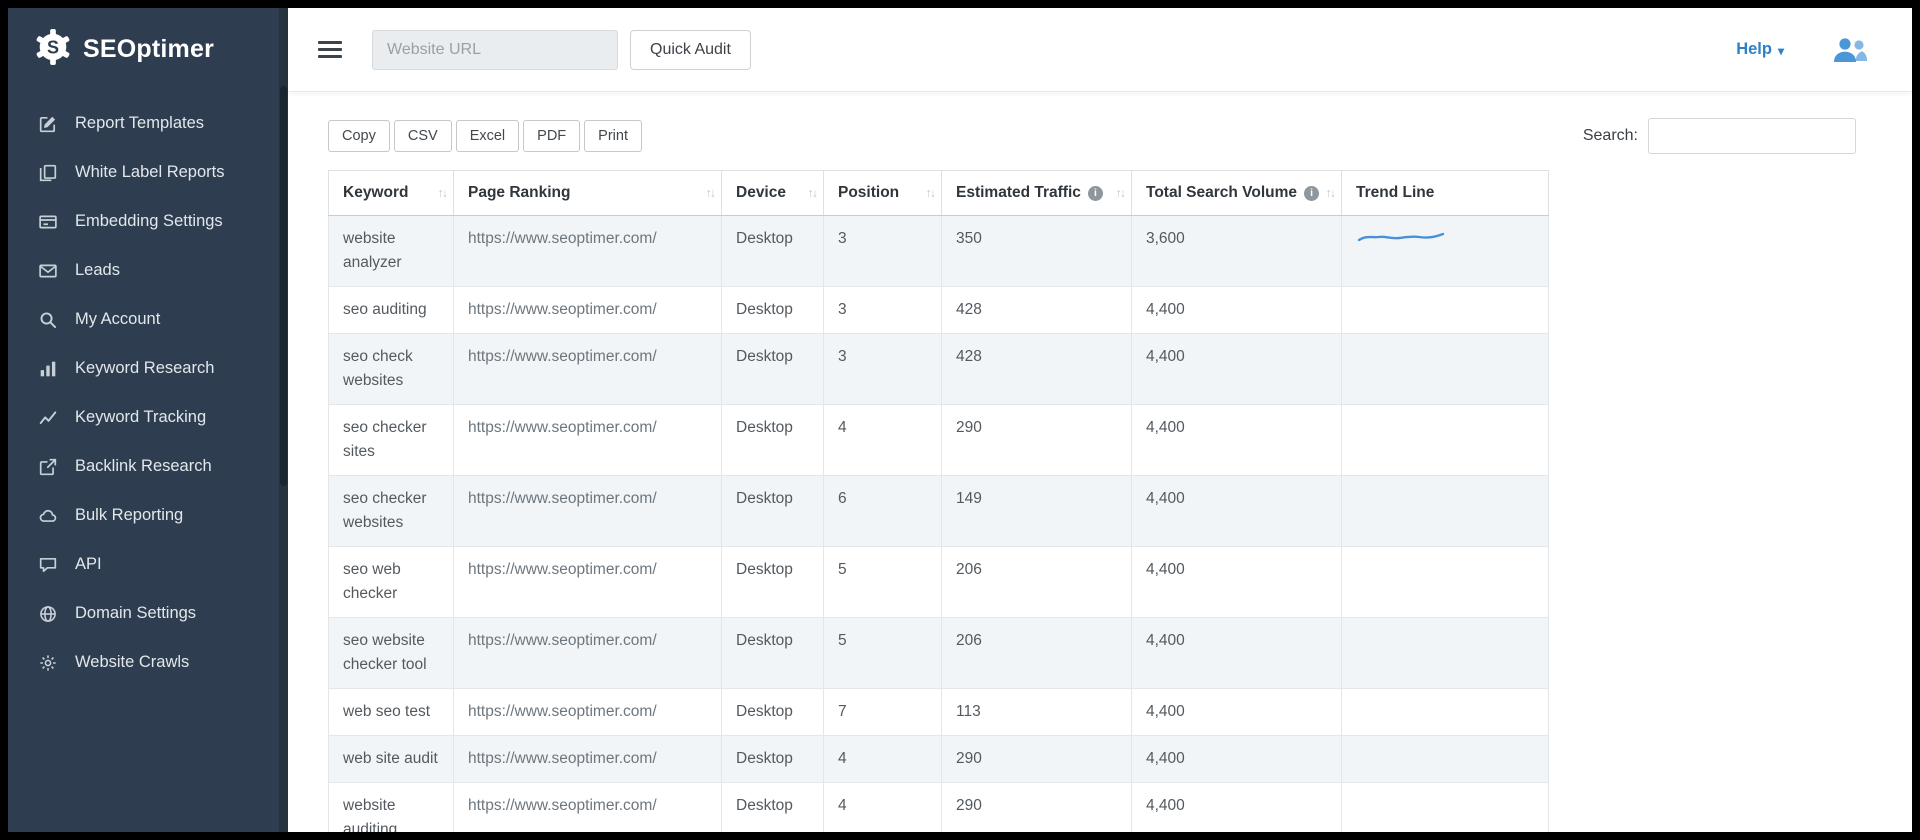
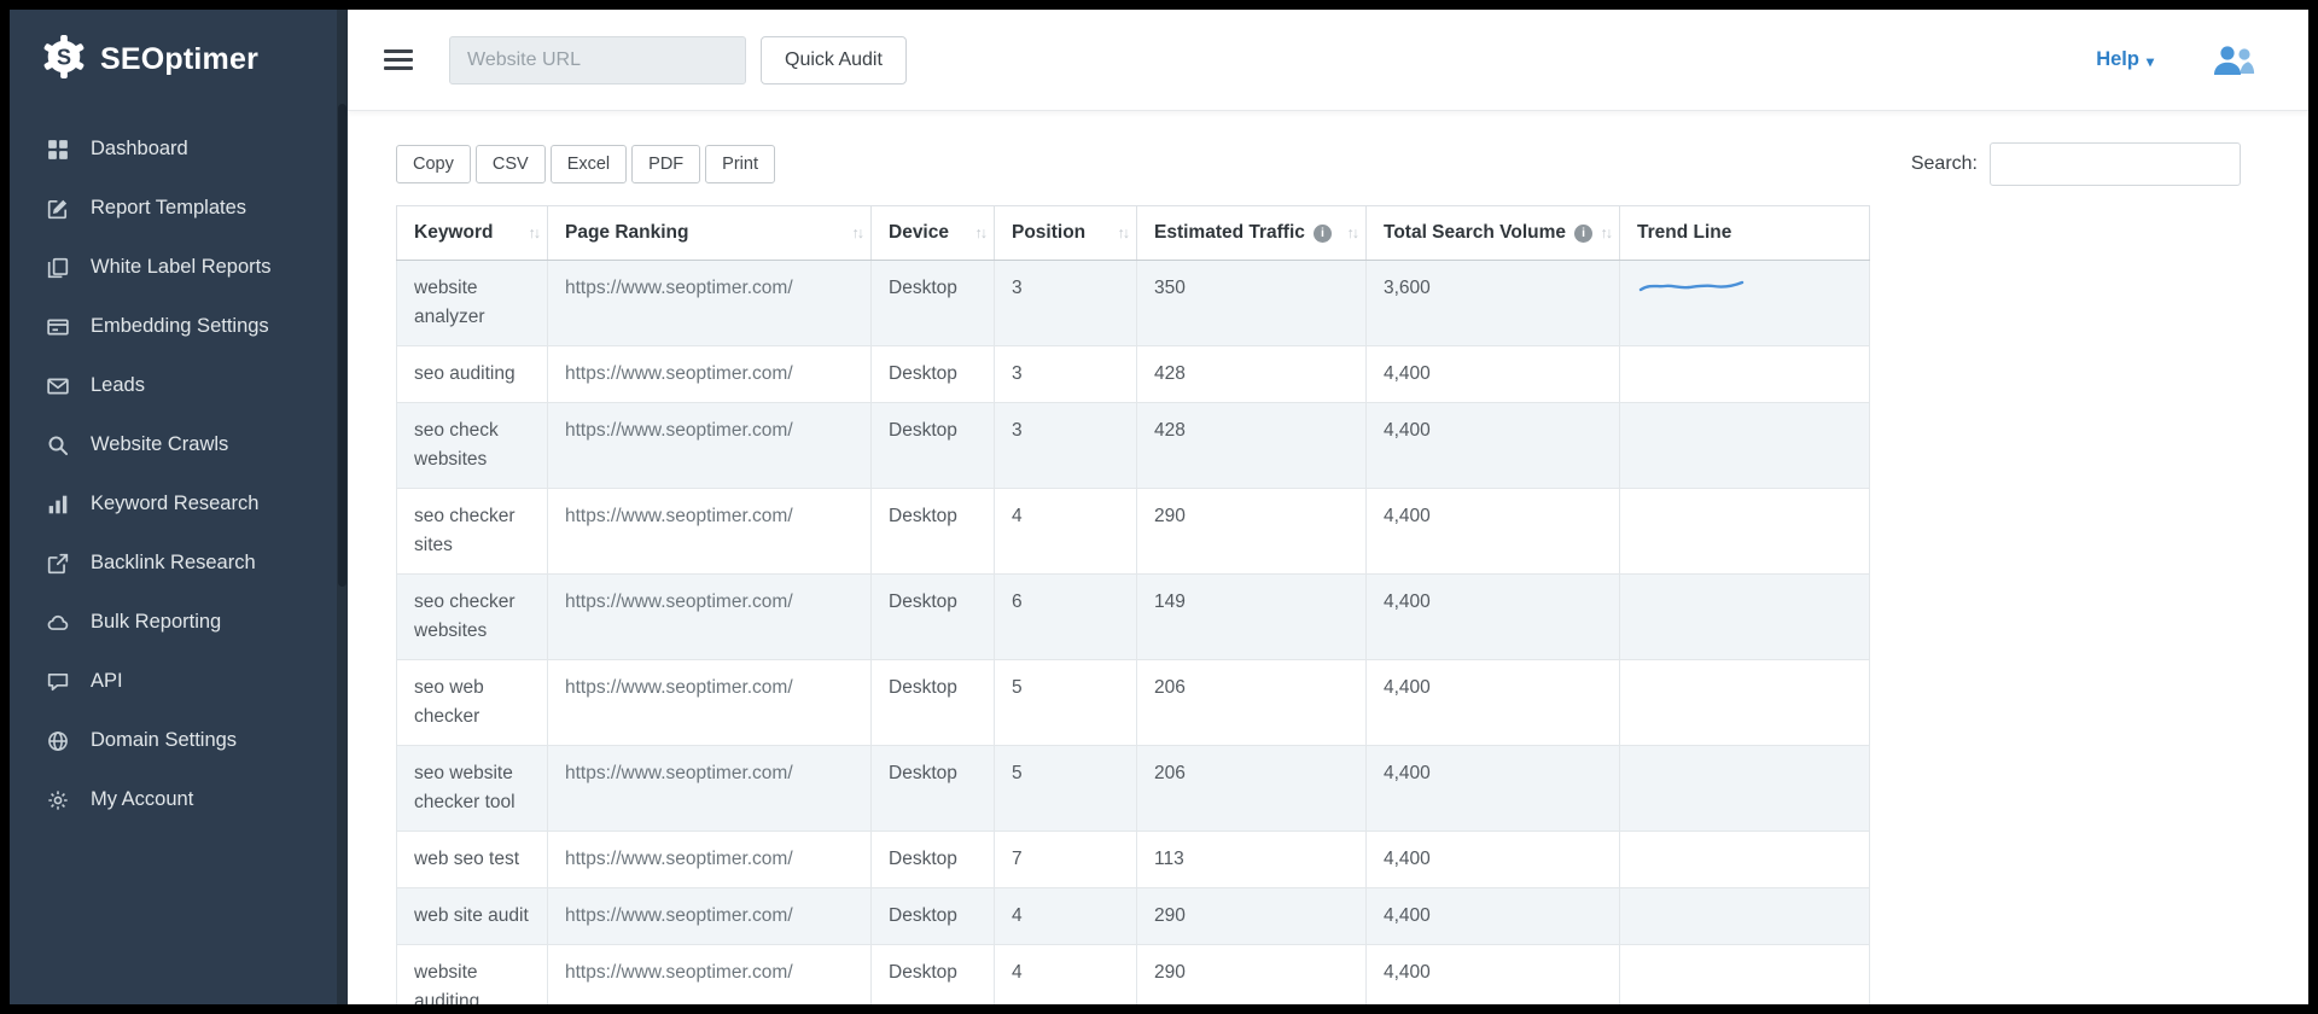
  S
  SEOptimer
+ Dashboard
  Report Templates
  White Label Reports
  Embedding Settings
  Leads
- My Account
+ Website Crawls
  Keyword Research
- Keyword Tracking
  Backlink Research
  Bulk Reporting
  API
  Domain Settings
- Website Crawls
+ My Account
  Website URL
  Quick Audit
  Help
  ▾
  Copy
  CSV
  Excel
  PDF
  Print
  Search:
  Keyword ↑↓	Page Ranking ↑↓	Device ↑↓	Position ↑↓	Estimated Traffic i ↑↓	Total Search Volume i ↑↓	Trend Line
  website analyzer	https://www.seoptimer.com/	Desktop	3	350	3,600
  seo auditing	https://www.seoptimer.com/	Desktop	3	428	4,400
  seo check websites	https://www.seoptimer.com/	Desktop	3	428	4,400
  seo checker sites	https://www.seoptimer.com/	Desktop	4	290	4,400
  seo checker websites	https://www.seoptimer.com/	Desktop	6	149	4,400
  seo web checker	https://www.seoptimer.com/	Desktop	5	206	4,400
  seo website checker tool	https://www.seoptimer.com/	Desktop	5	206	4,400
  web seo test	https://www.seoptimer.com/	Desktop	7	113	4,400
  web site audit	https://www.seoptimer.com/	Desktop	4	290	4,400
  website auditing	https://www.seoptimer.com/	Desktop	4	290	4,400
